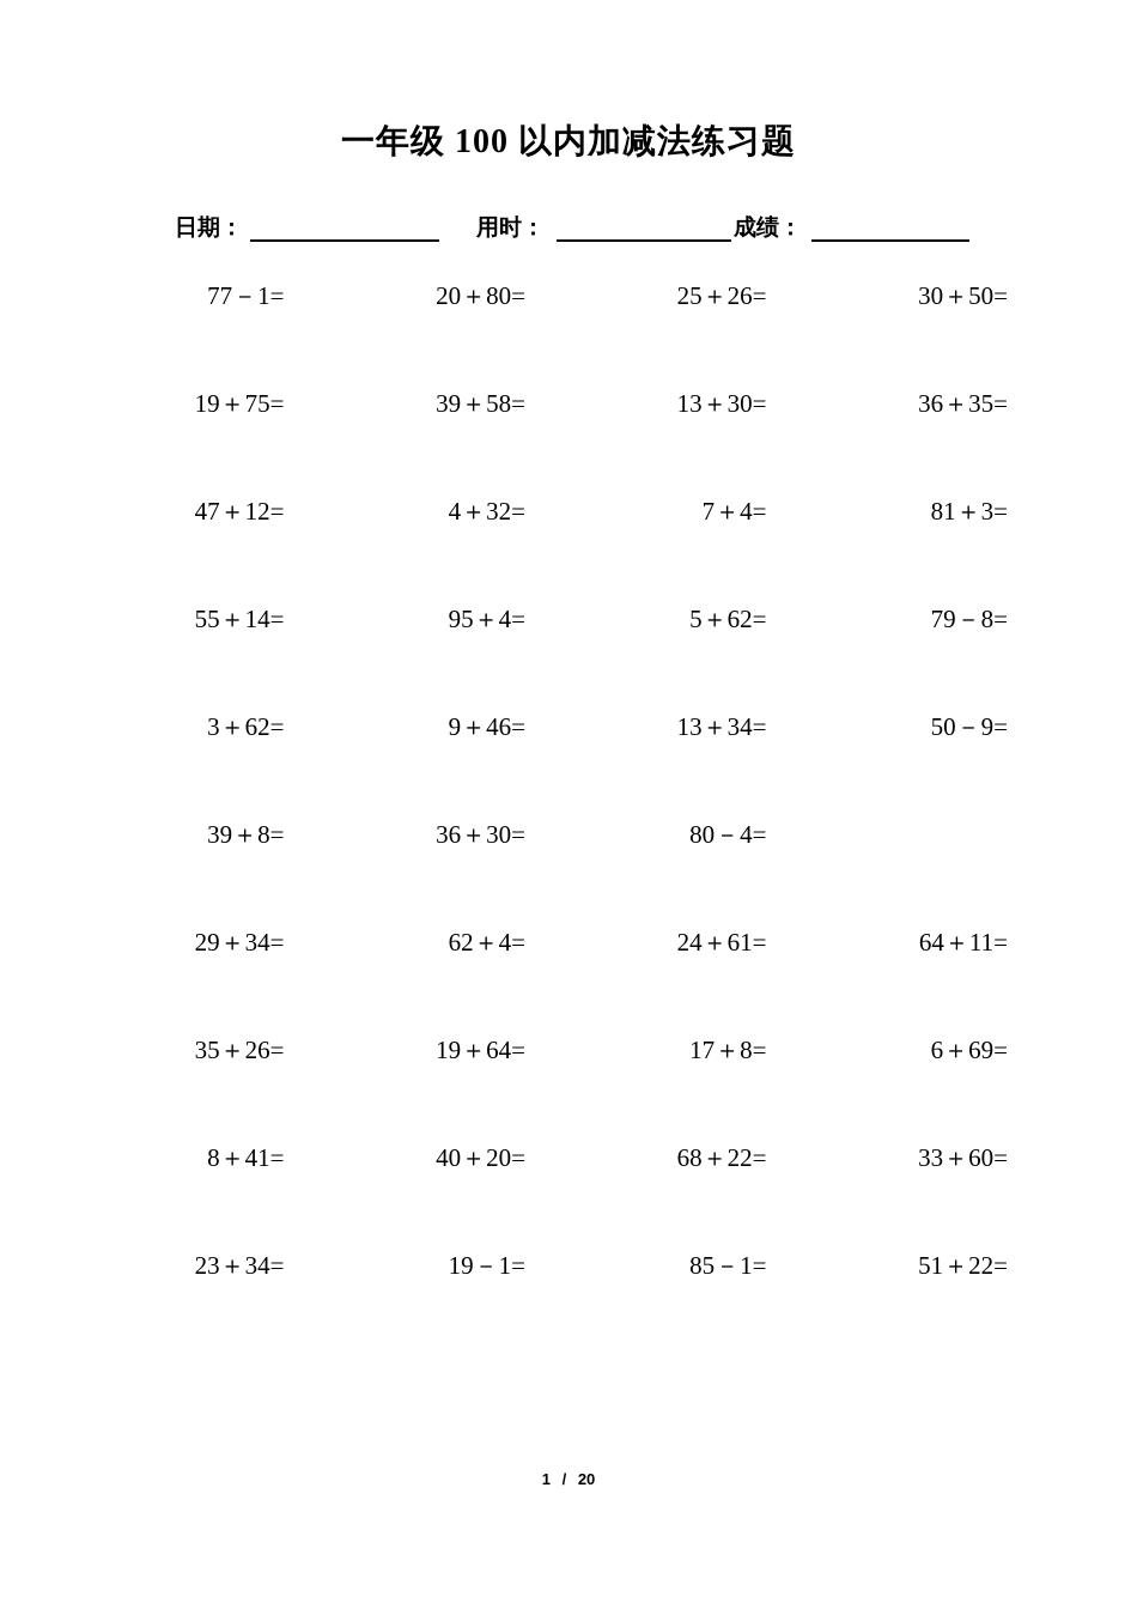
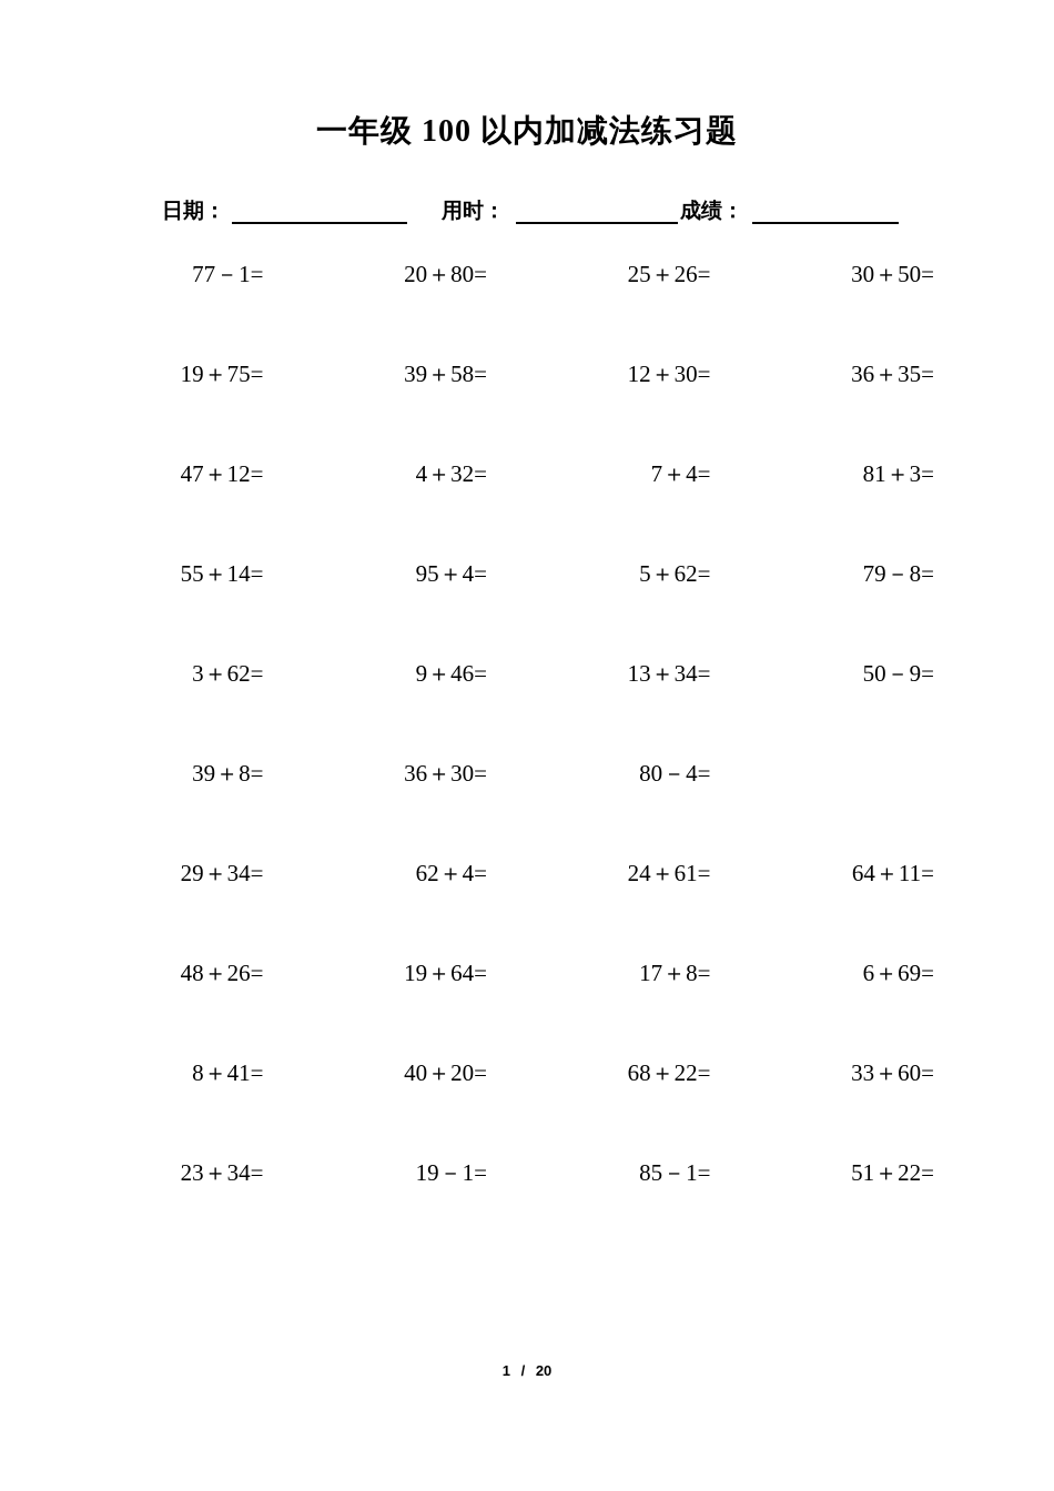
  一年级 100 以内加减法练习题
  日期：
  用时：
  成绩：
  77－1=
  20＋80=
  25＋26=
  30＋50=
  19＋75=
  39＋58=
- 13＋30=
+ 12＋30=
  36＋35=
  47＋12=
  4＋32=
  7＋4=
  81＋3=
  55＋14=
  95＋4=
  5＋62=
  79－8=
  3＋62=
  9＋46=
  13＋34=
  50－9=
  39＋8=
  36＋30=
  80－4=
  29＋34=
  62＋4=
  24＋61=
  64＋11=
- 35＋26=
+ 48＋26=
  19＋64=
  17＋8=
  6＋69=
  8＋41=
  40＋20=
  68＋22=
  33＋60=
  23＋34=
  19－1=
  85－1=
  51＋22=
  1 / 20
